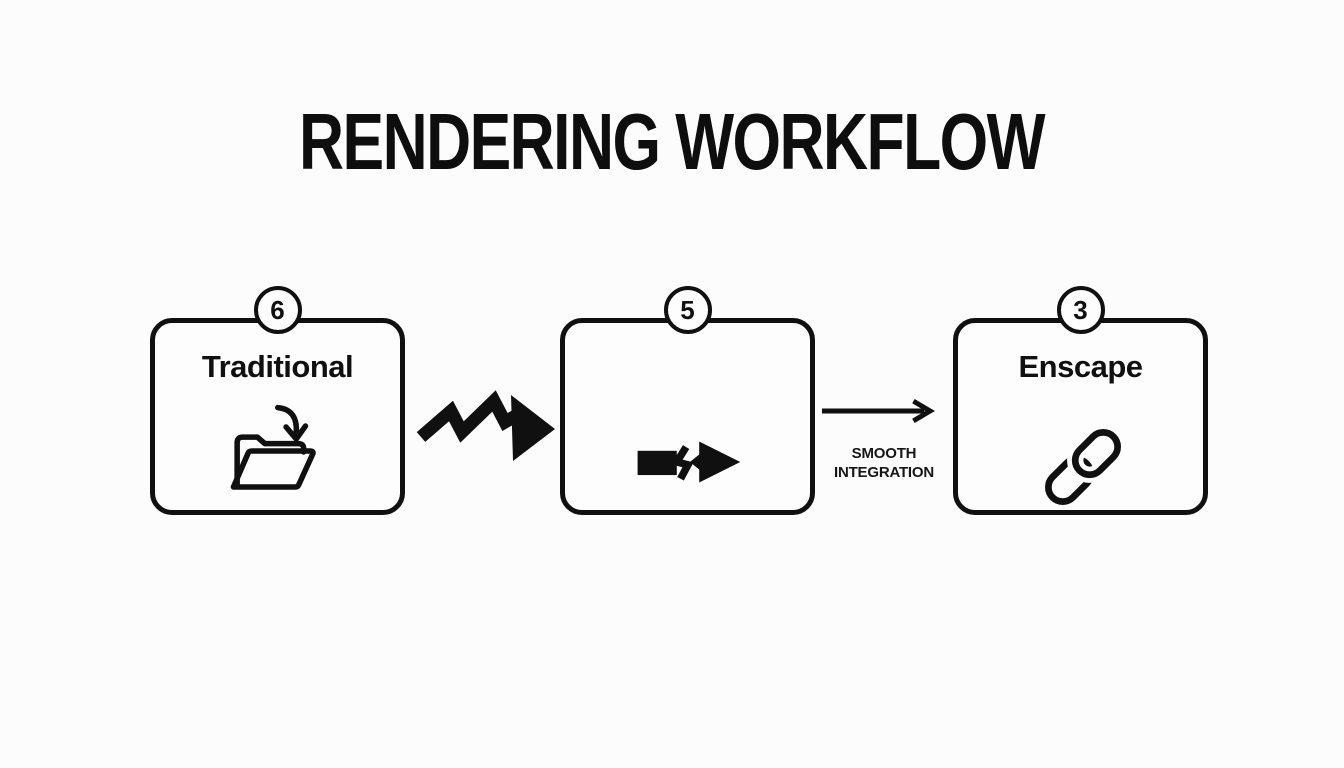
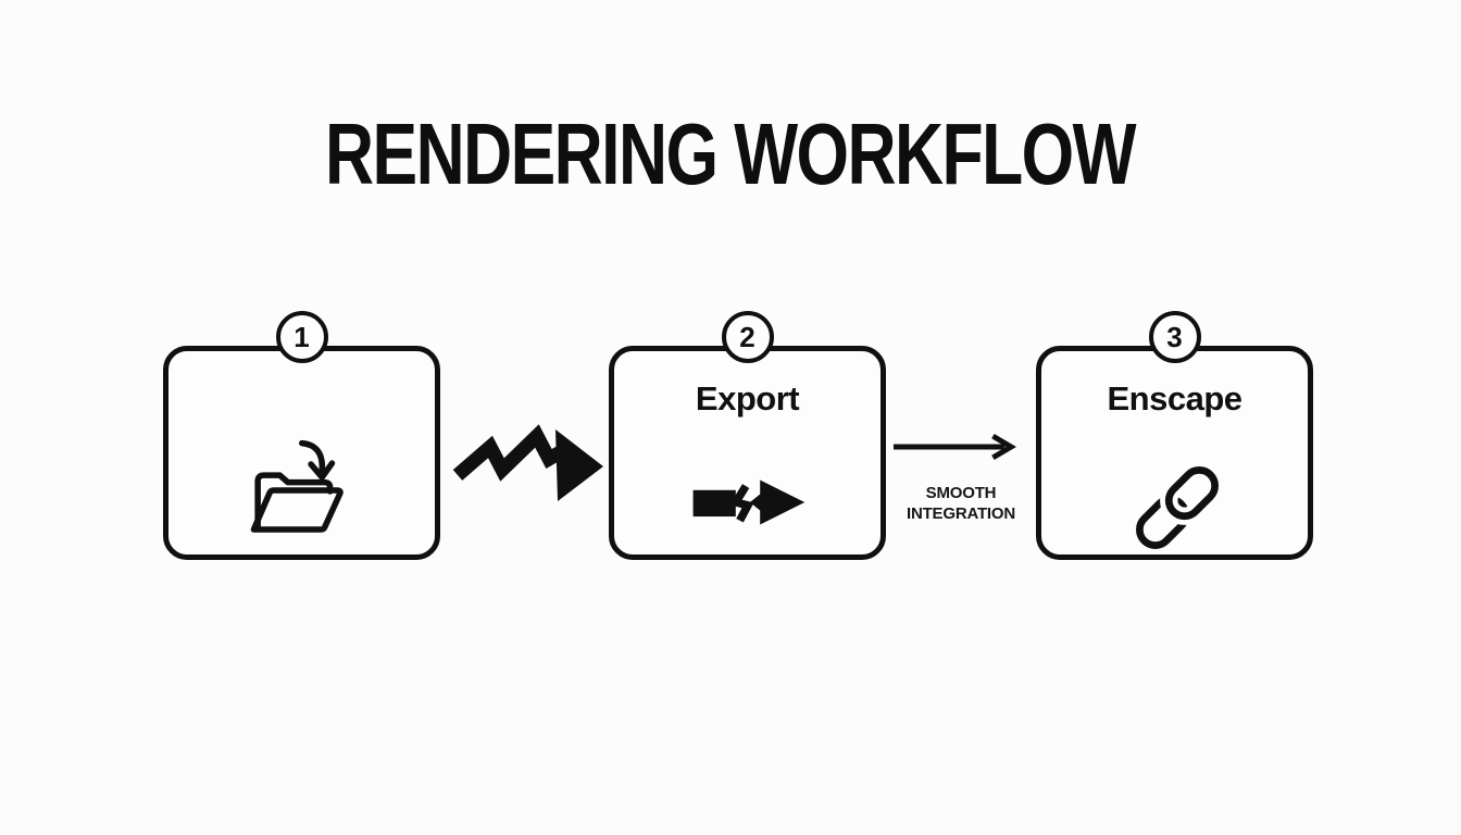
  RENDERING WORKFLOW
- 6
+ 1
- Traditional
- 5
+ 2
+ Export
  SMOOTH
  INTEGRATION
  3
  Enscape
